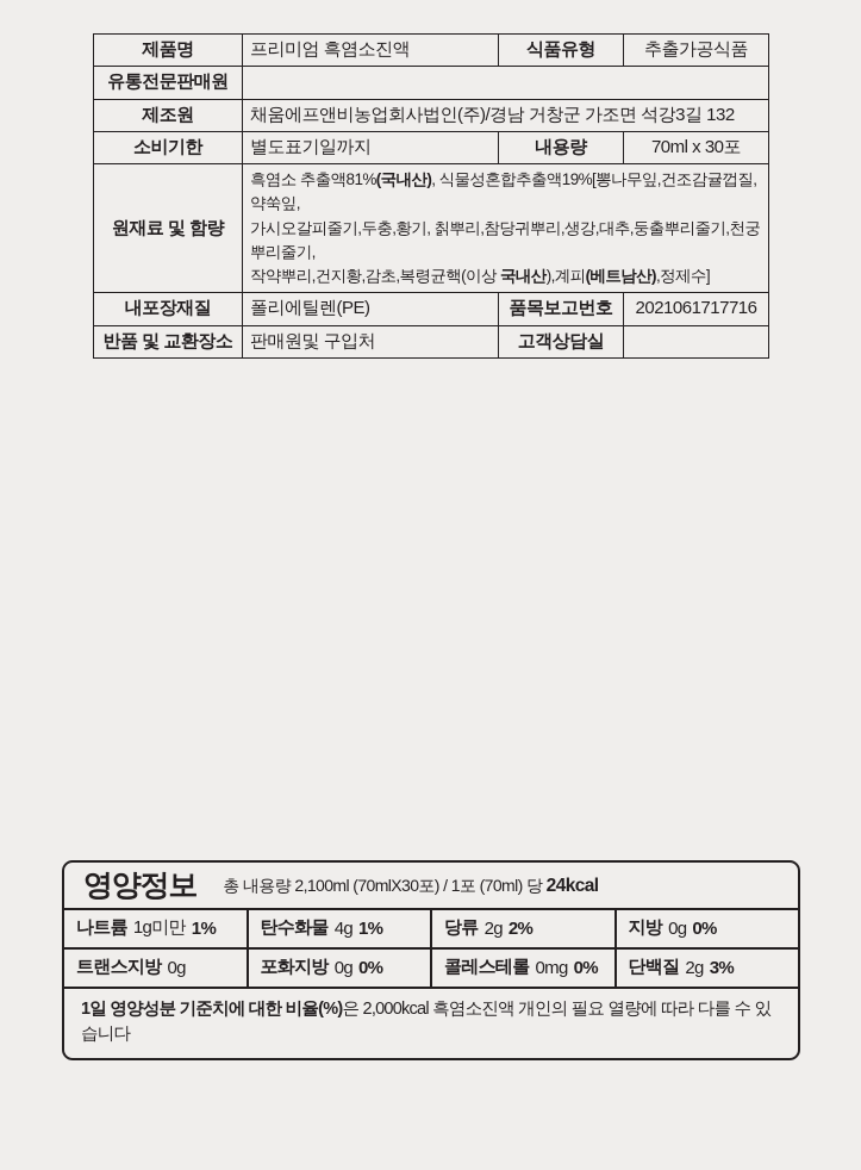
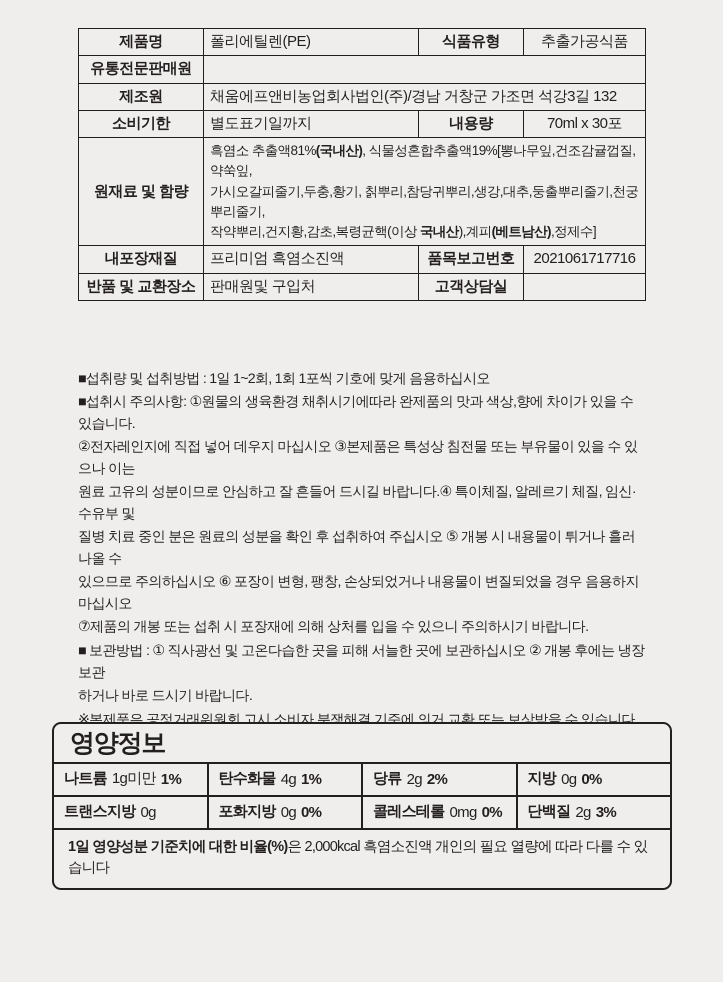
- 제품명	프리미엄 흑염소진액	식품유형	추출가공식품
+ 제품명	폴리에틸렌(PE)	식품유형	추출가공식품
  유통전문판매원
  제조원	채움에프앤비농업회사법인(주)/경남 거창군 가조면 석강3길 132
  소비기한	별도표기일까지	내용량	70ml x 30포
  원재료 및 함량	흑염소 추출액81%(국내산), 식물성혼합추출액19%[뽕나무잎,건조감귤껍질,약쑥잎, 가시오갈피줄기,두충,황기, 칡뿌리,참당귀뿌리,생강,대추,둥출뿌리줄기,천궁뿌리줄기, 작약뿌리,건지황,감초,복령균핵(이상 국내산),계피(베트남산),정제수]
- 내포장재질	폴리에틸렌(PE)	품목보고번호	2021061717716
+ 내포장재질	프리미엄 흑염소진액	품목보고번호	2021061717716
  반품 및 교환장소	판매원및 구입처	고객상담실
+ ■섭취량 및 섭취방법 : 1일 1~2회, 1회 1포씩 기호에 맞게 음용하십시오
+ ■섭취시 주의사항: ①원물의 생육환경 채취시기에따라 완제품의 맛과 색상,향에 차이가 있을 수 있습니다.
+ ②전자레인지에 직접 넣어 데우지 마십시오 ③본제품은 특성상 침전물 또는 부유물이 있을 수 있으나 이는
+ 원료 고유의 성분이므로 안심하고 잘 흔들어 드시길 바랍니다.④ 특이체질, 알레르기 체질, 임신·수유부 및
+ 질병 치료 중인 분은 원료의 성분을 확인 후 섭취하여 주십시오 ⑤ 개봉 시 내용물이 튀거나 흘러 나올 수
+ 있으므로 주의하십시오 ⑥ 포장이 변형, 팽창, 손상되었거나 내용물이 변질되었을 경우 음용하지 마십시오
+ ⑦제품의 개봉 또는 섭취 시 포장재에 의해 상처를 입을 수 있으니 주의하시기 바랍니다.
+ ■ 보관방법 : ① 직사광선 및 고온다습한 곳을 피해 서늘한 곳에 보관하십시오 ② 개봉 후에는 냉장보관
+ 하거나 바로 드시기 바랍니다.
+ ※본제품은 공정거래위원회 고시 소비자 분쟁해결 기준에 의거 교환 또는 보상받을 수 있습니다.
  영양정보
- 총 내용량 2,100ml (70mlX30포) / 1포 (70ml) 당 24kcal
  나트륨
  1g미만
  1%
  탄수화물
  4g
  1%
  당류
  2g
  2%
  지방
  0g
  0%
  트랜스지방
  0g
  포화지방
  0g
  0%
  콜레스테롤
  0mg
  0%
  단백질
  2g
  3%
  1일 영양성분 기준치에 대한 비율(%)은 2,000kcal 흑염소진액 개인의 필요 열량에 따라 다를 수 있습니다
